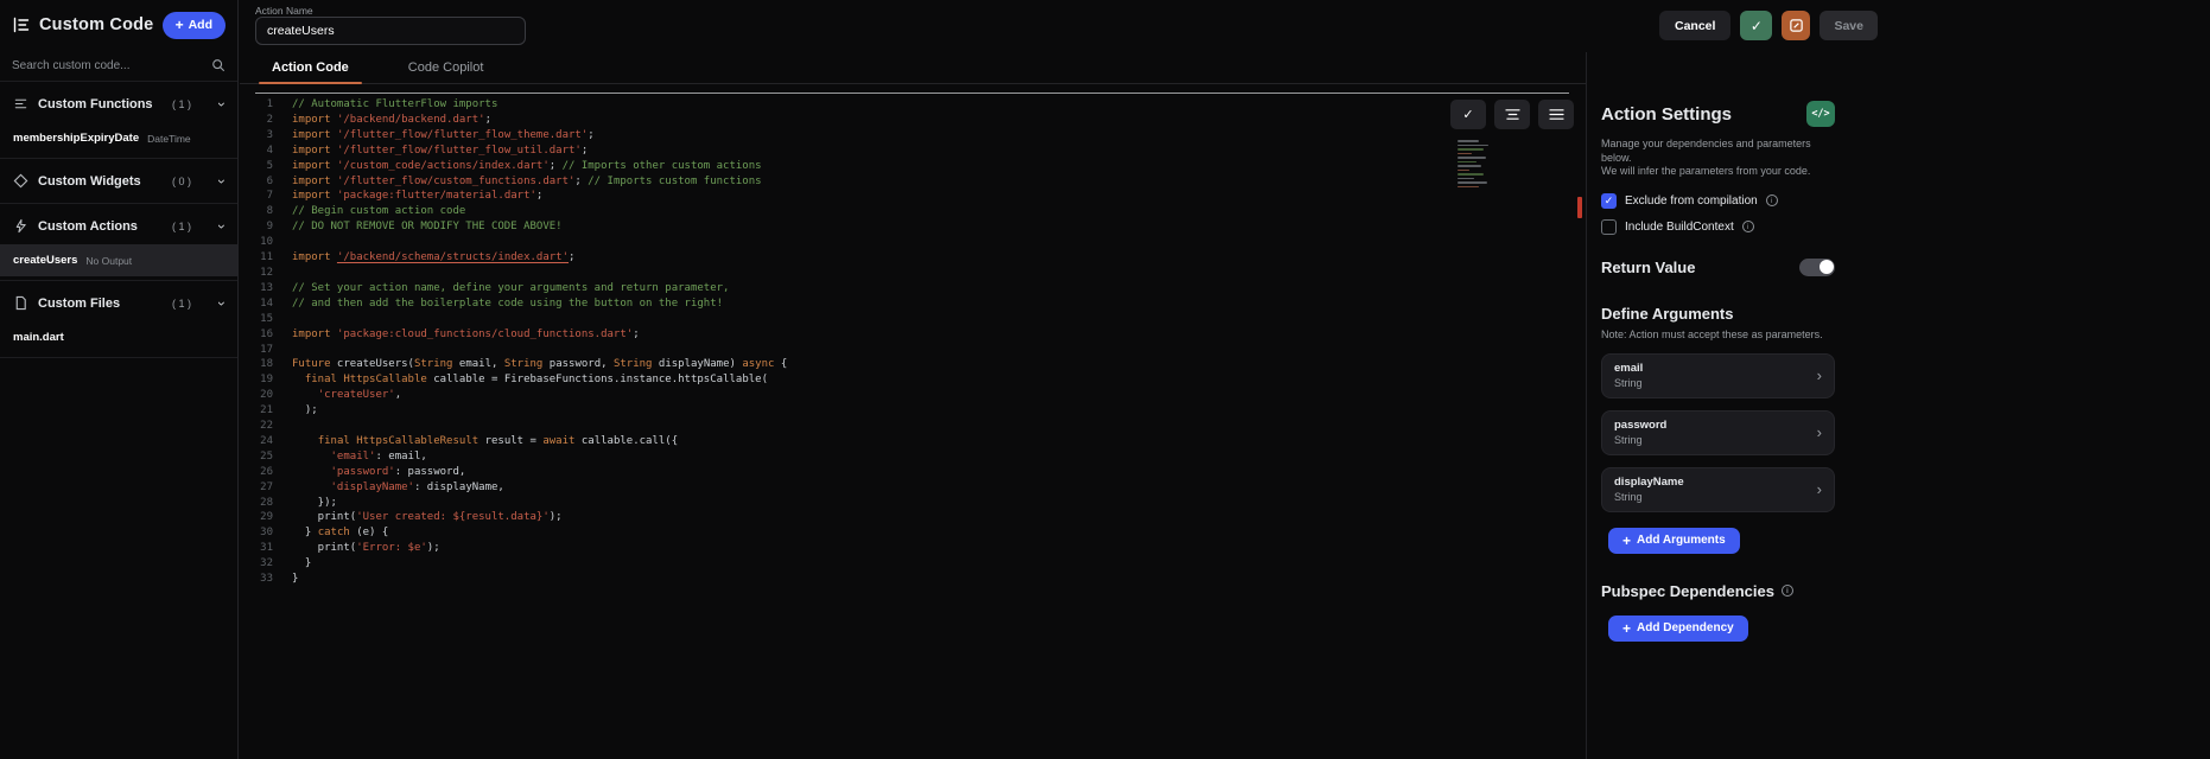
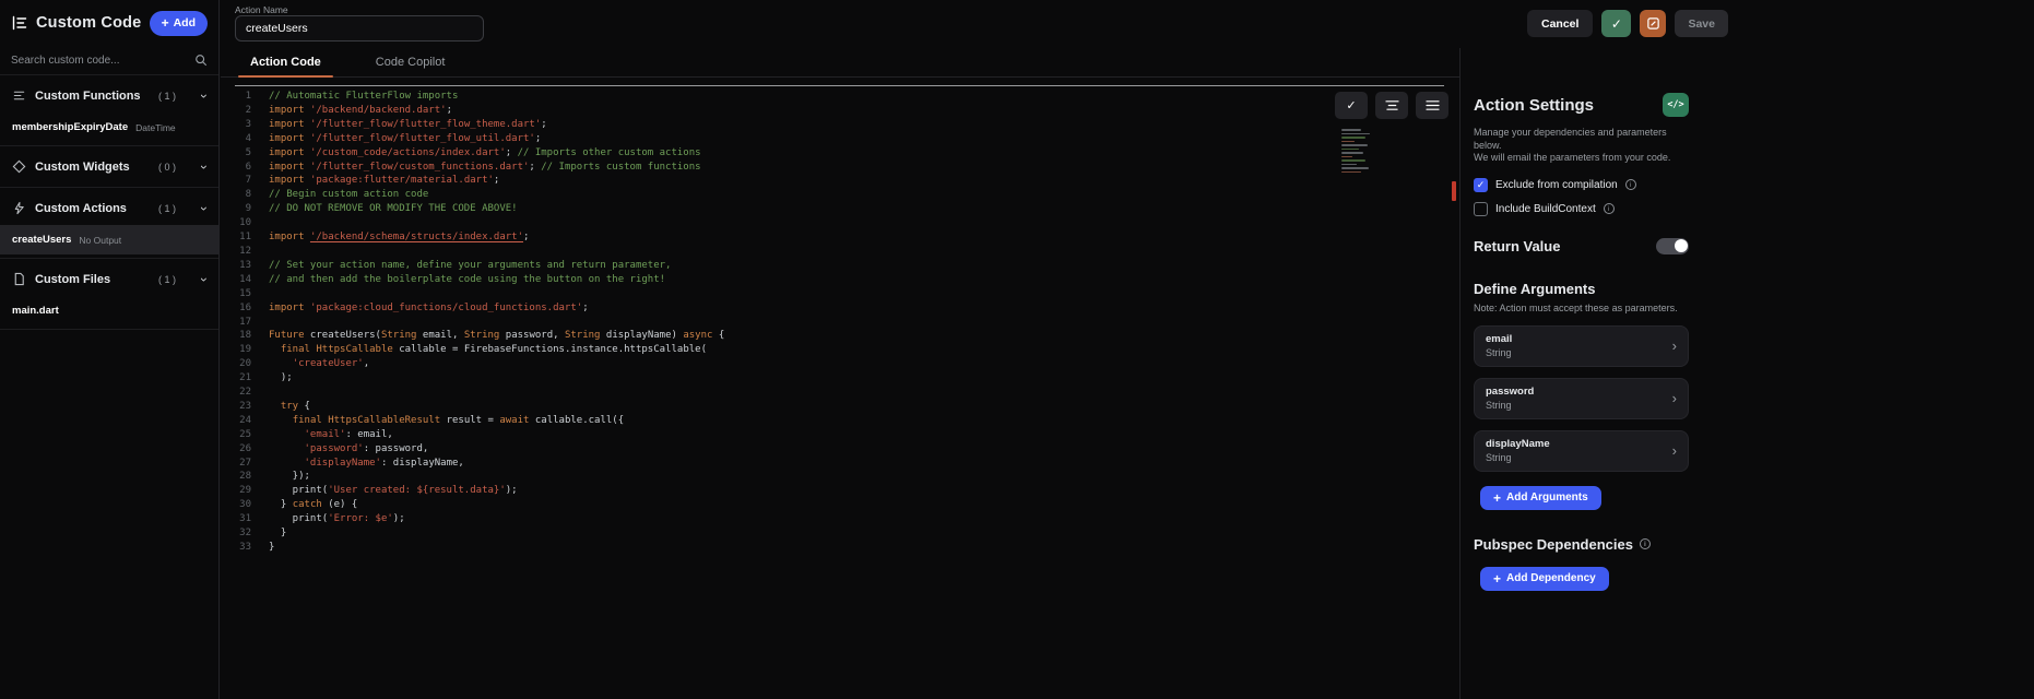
  Custom Code
  +
  Add
  Search custom code...
  Custom Functions
  ( 1 )
  membershipExpiryDate
  DateTime
  Custom Widgets
  ( 0 )
  Custom Actions
  ( 1 )
  createUsers
  No Output
  Custom Files
  ( 1 )
  main.dart
  Action Name
  createUsers
  Cancel
  ✓
  Save
  Action Code
  Code Copilot
  1
  // Automatic FlutterFlow imports
  2
  import '/backend/backend.dart';
  3
  import '/flutter_flow/flutter_flow_theme.dart';
  4
  import '/flutter_flow/flutter_flow_util.dart';
  5
  import '/custom_code/actions/index.dart'; // Imports other custom actions
  6
  import '/flutter_flow/custom_functions.dart'; // Imports custom functions
  7
  import 'package:flutter/material.dart';
  8
  // Begin custom action code
  9
  // DO NOT REMOVE OR MODIFY THE CODE ABOVE!
  10
  11
  import '/backend/schema/structs/index.dart';
  12
  13
  // Set your action name, define your arguments and return parameter,
  14
  // and then add the boilerplate code using the button on the right!
  15
  16
  import 'package:cloud_functions/cloud_functions.dart';
  17
  18
  Future createUsers(String email, String password, String displayName) async {
  19
  final HttpsCallable callable = FirebaseFunctions.instance.httpsCallable(
  20
  'createUser',
  21
  );
  22
+ 23
+ try {
  24
  final HttpsCallableResult result = await callable.call({
  25
  'email': email,
  26
  'password': password,
  27
  'displayName': displayName,
  28
  });
  29
  print('User created: ${result.data}');
  30
  } catch (e) {
  31
  print('Error: $e');
  32
  }
  33
  }
  ✓
  Action Settings
  </>
  Manage your dependencies and parameters below.
- We will infer the parameters from your code.
+ We will email the parameters from your code.
  ✓
  Exclude from compilation
  Include BuildContext
  Return Value
  Define Arguments
  Note: Action must accept these as parameters.
  email
  String
  ›
  password
  String
  ›
  displayName
  String
  ›
  +
  Add Arguments
  Pubspec Dependencies
  +
  Add Dependency
